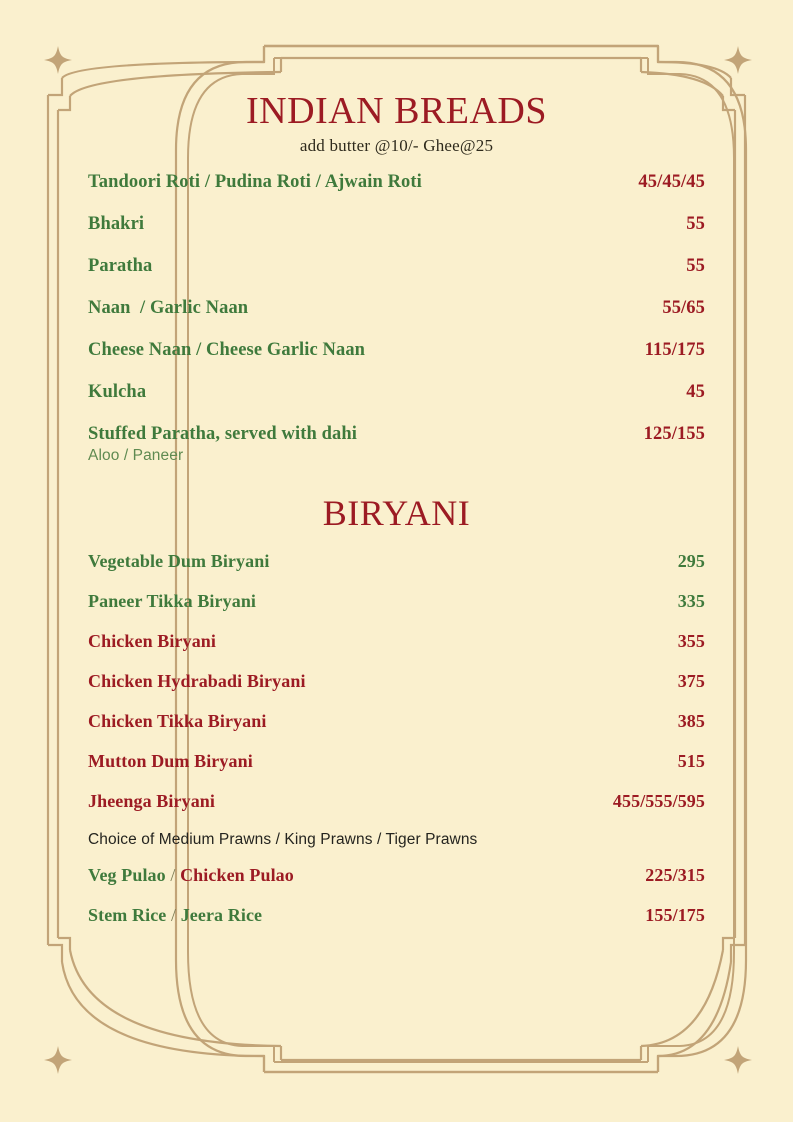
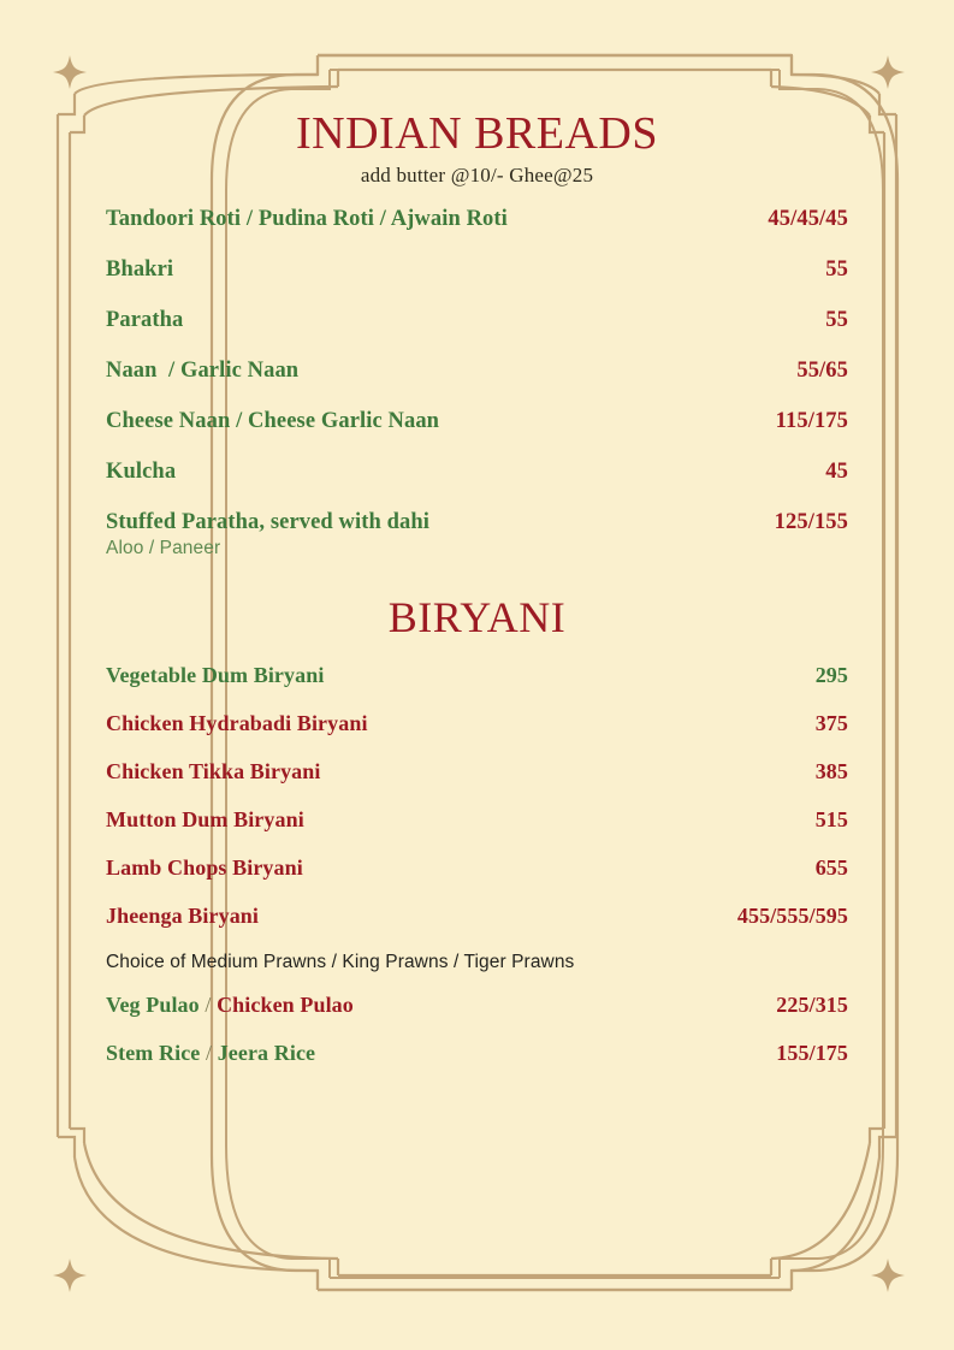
  INDIAN BREADS
  add butter @10/- Ghee@25
  Tandoori Roti / Pudina Roti / Ajwain Roti
  45/45/45
  Bhakri
  55
  Paratha
  55
  Naan / Garlic Naan
  55/65
  Cheese Naan / Cheese Garlic Naan
  115/175
  Kulcha
  45
  Stuffed Paratha, served with dahi
  125/155
  Aloo / Paneer
  BIRYANI
  Vegetable Dum Biryani
  295
- Paneer Tikka Biryani
- 335
- Chicken Biryani
- 355
  Chicken Hydrabadi Biryani
  375
  Chicken Tikka Biryani
  385
  Mutton Dum Biryani
  515
+ Lamb Chops Biryani
+ 655
  Jheenga Biryani
  455/555/595
  Choice of Medium Prawns / King Prawns / Tiger Prawns
  Veg Pulao / Chicken Pulao
  225/315
  Stem Rice / Jeera Rice
  155/175
